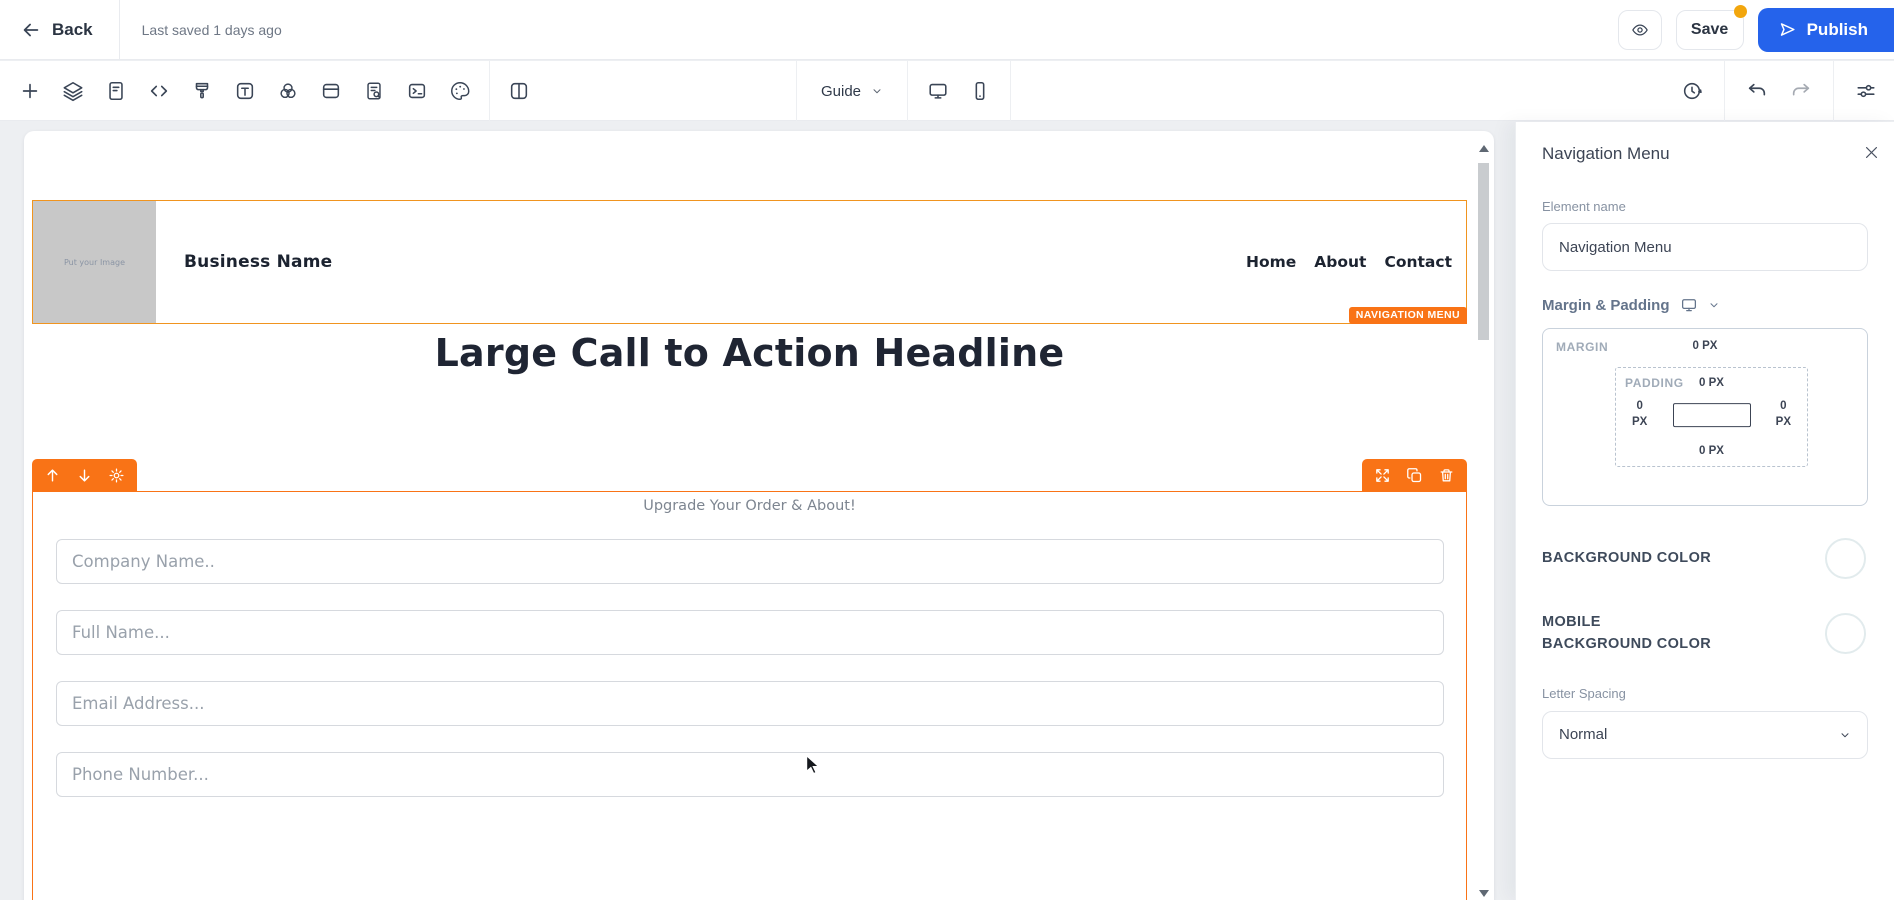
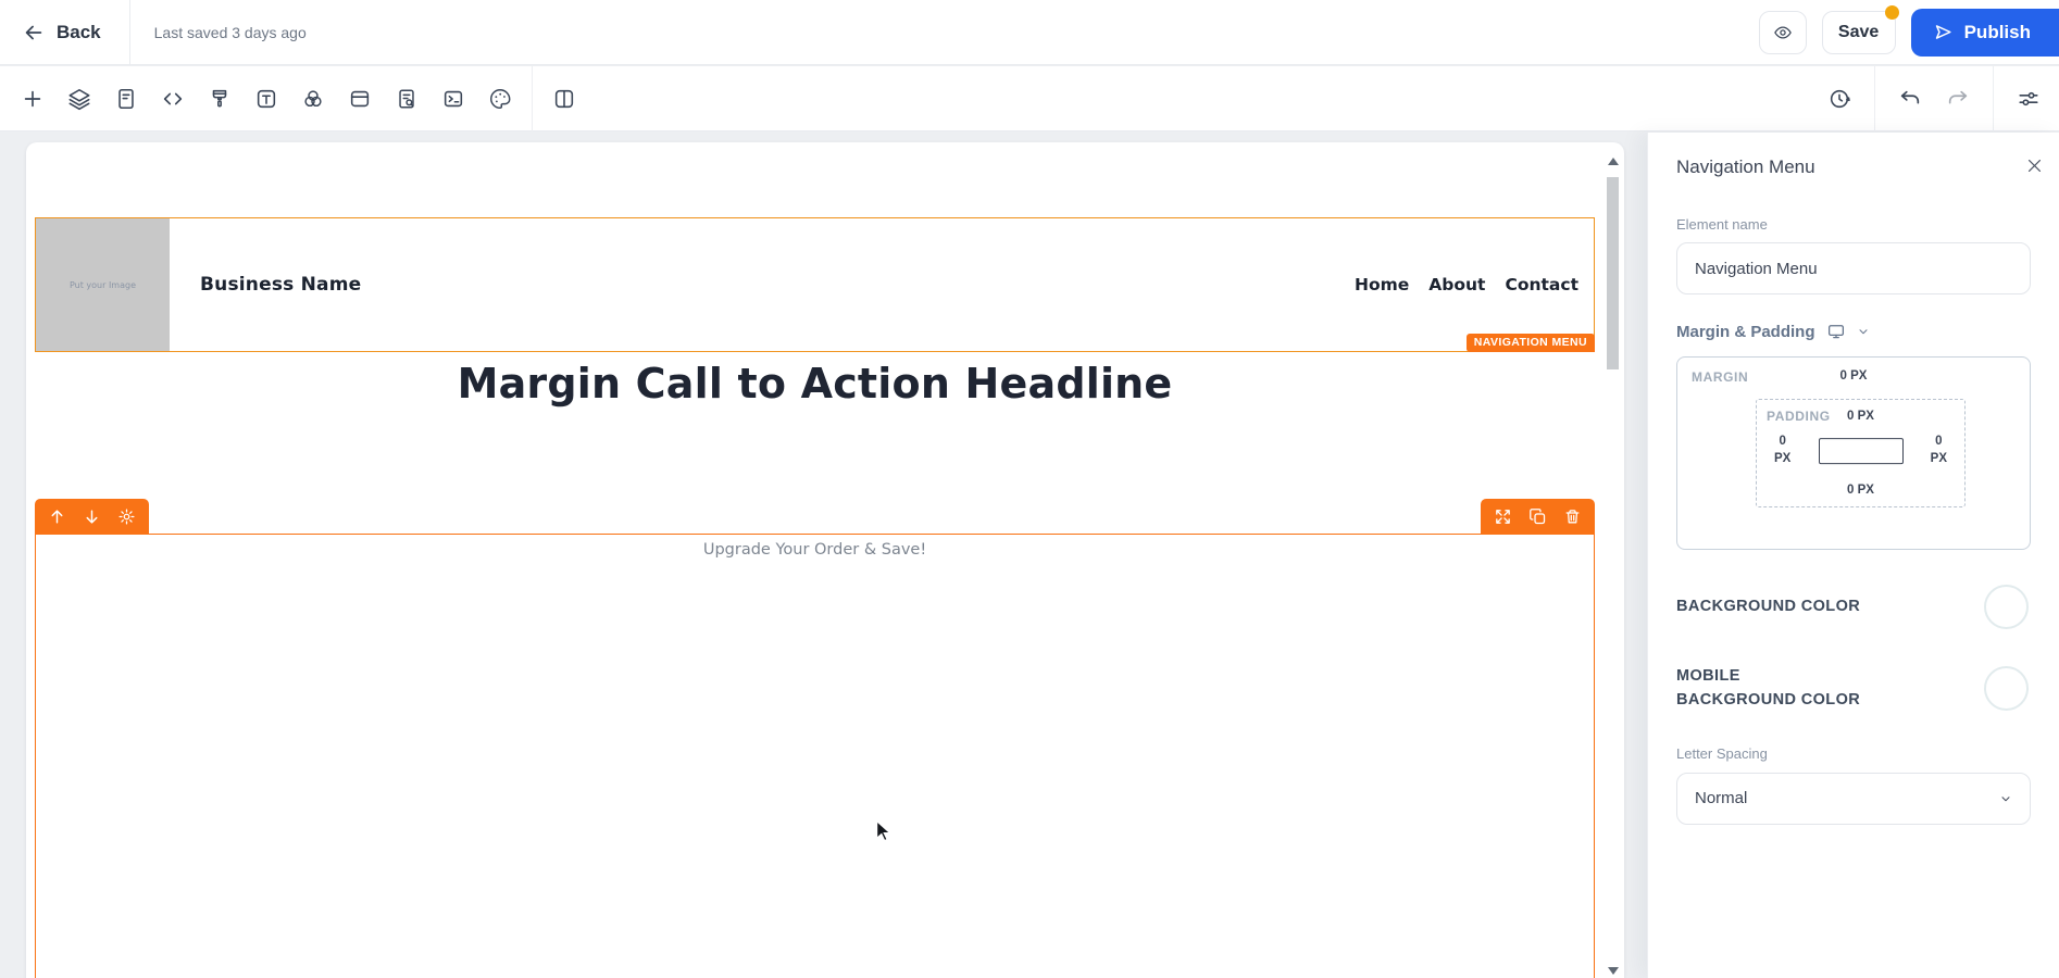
  Back
- Last saved 1 days ago
+ Last saved 3 days ago
  Save
  Publish
- Guide
  Put your Image
  Business Name
  Home
  About
  Contact
  NAVIGATION MENU
- Large Call to Action Headline
+ Margin Call to Action Headline
- Upgrade Your Order & About!
+ Upgrade Your Order & Save!
- Company Name..
- Full Name...
- Email Address...
- Phone Number...
  Navigation Menu
  Element name
  Navigation Menu
  Margin & Padding
  MARGIN
  0 PX
  PADDING
  0 PX
  0
  PX
  0
  PX
  0 PX
  BACKGROUND COLOR
  MOBILE BACKGROUND COLOR
  Letter Spacing
  Normal
